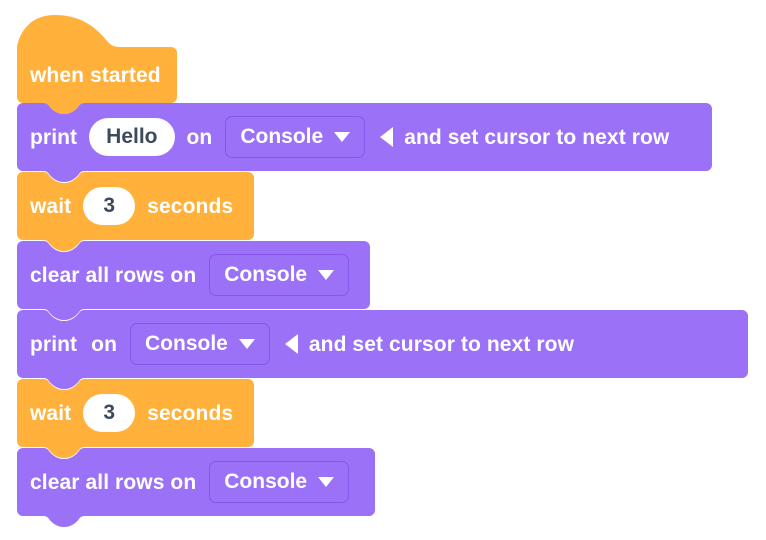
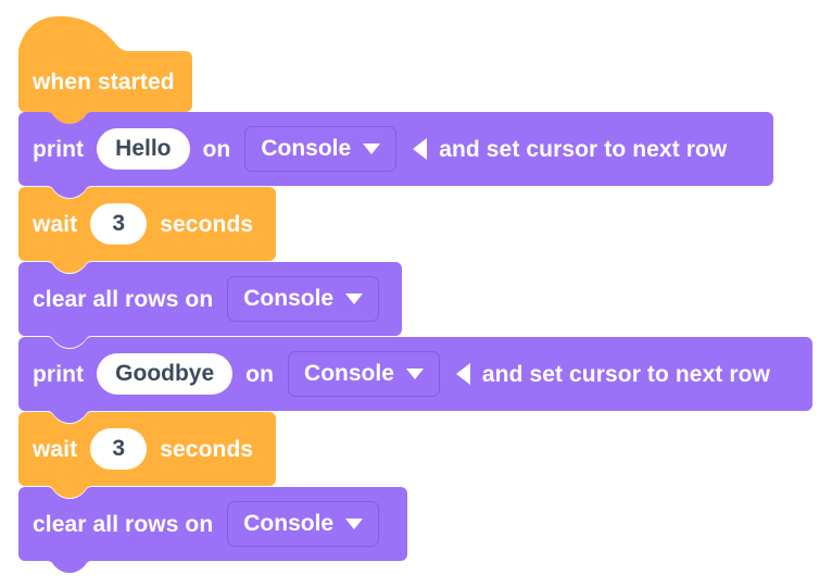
  when started
  print
  Hello
  on
  Console
  and set cursor to next row
  wait
  3
  seconds
  clear all rows on
  Console
  print
+ Goodbye
  on
  Console
  and set cursor to next row
  wait
  3
  seconds
  clear all rows on
  Console
